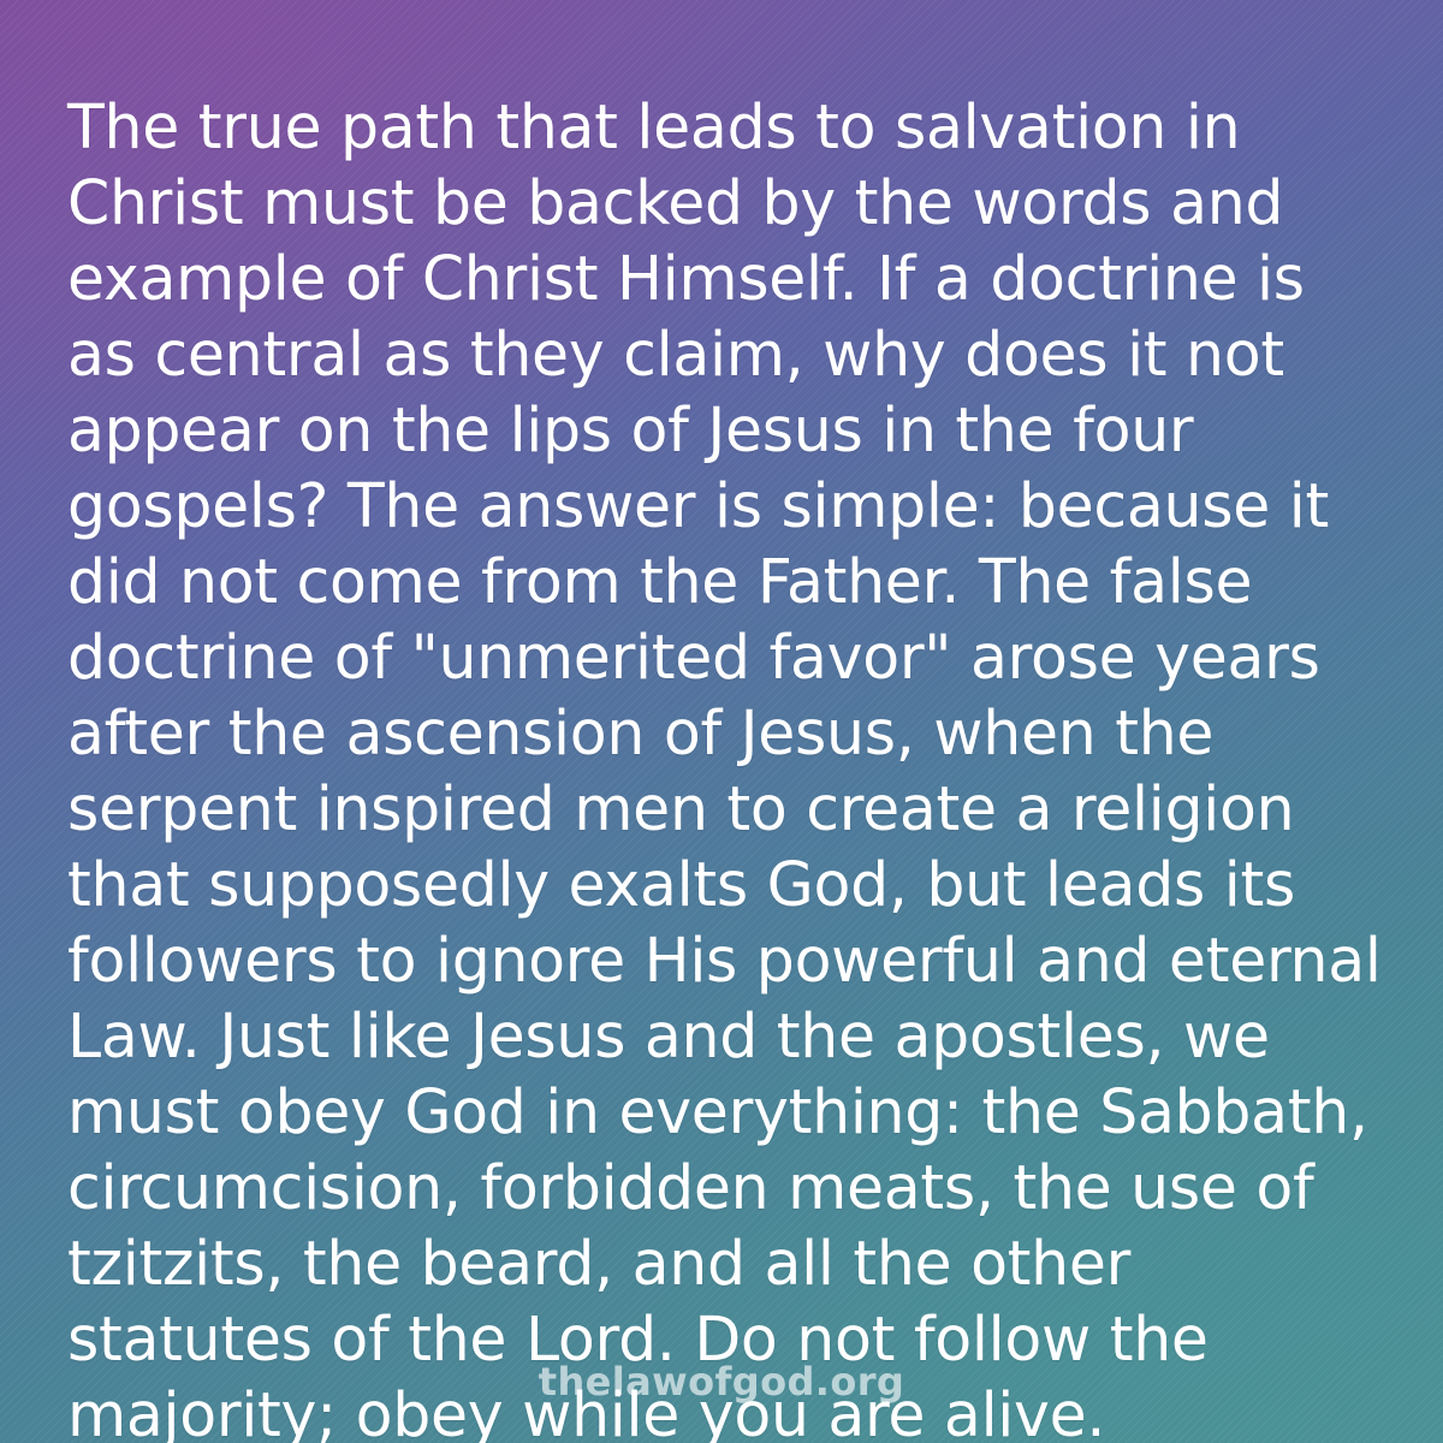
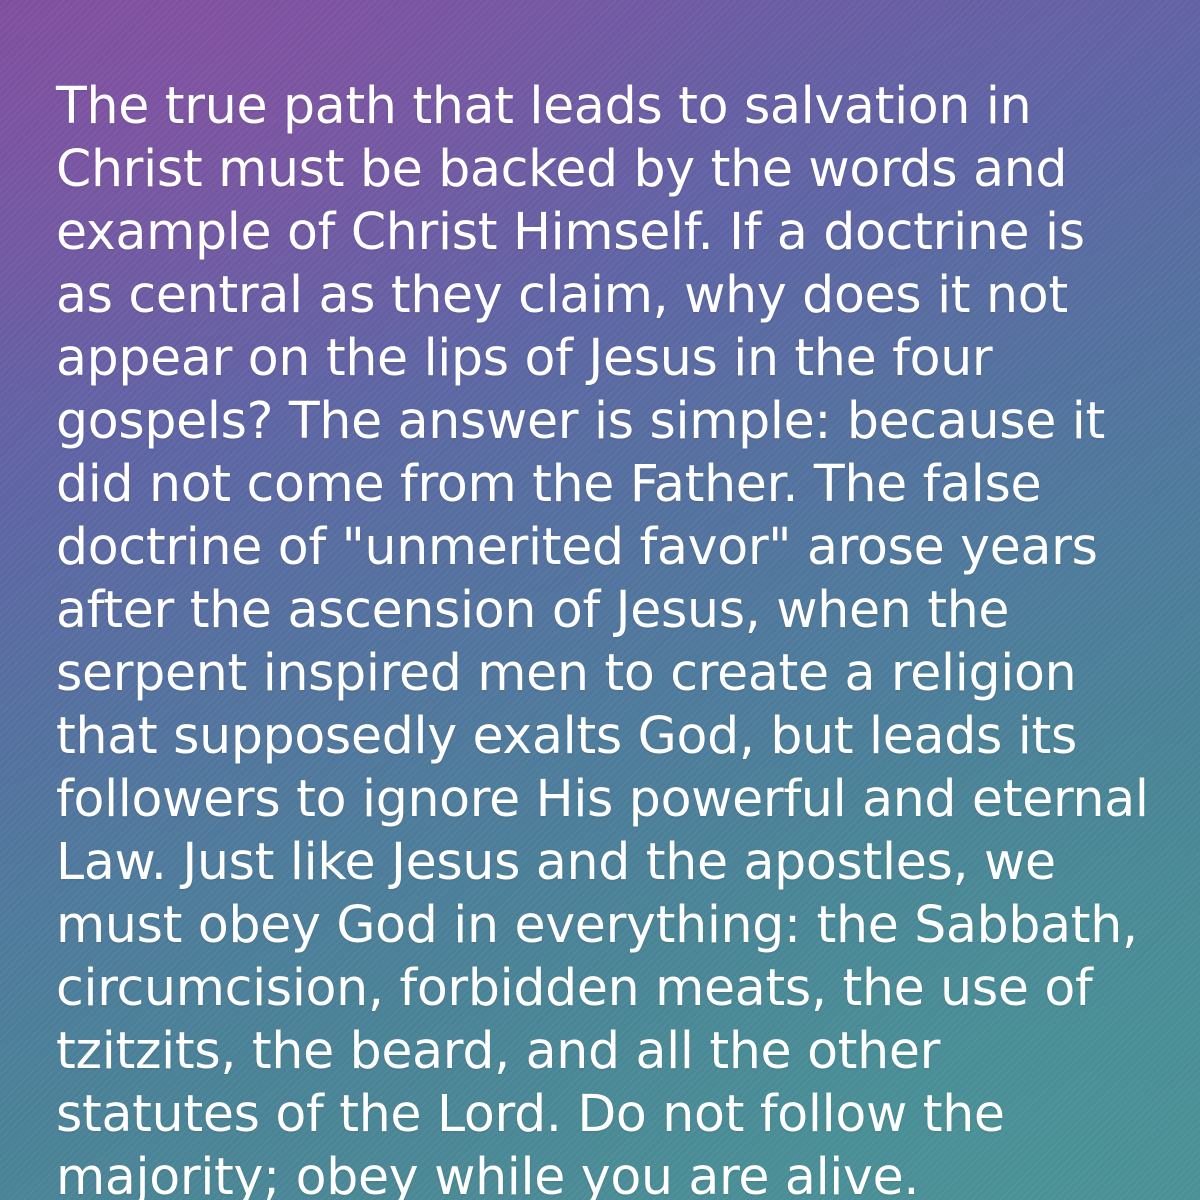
  The true path that leads to salvation in Christ must be backed by the words and example of Christ Himself. If a doctrine is as central as they claim, why does it not appear on the lips of Jesus in the four gospels? The answer is simple: because it did not come from the Father. The false doctrine of "unmerited favor" arose years after the ascension of Jesus, when the serpent inspired men to create a religion that supposedly exalts God, but leads its followers to ignore His powerful and eternal Law. Just like Jesus and the apostles, we must obey God in everything: the Sabbath, circumcision, forbidden meats, the use of tzitzits, the beard, and all the other statutes of the Lord. Do not follow the majority; obey while you are alive.
- thelawofgod.org
